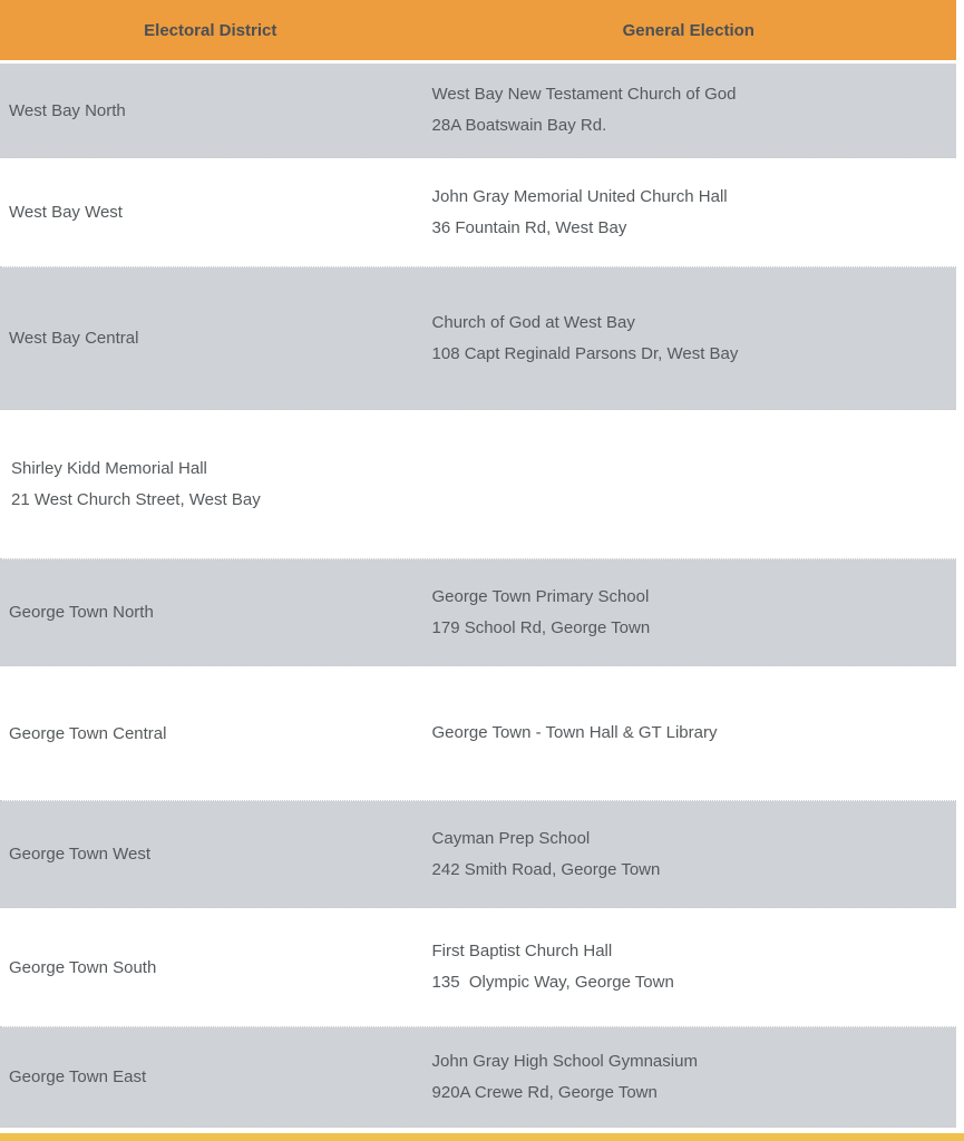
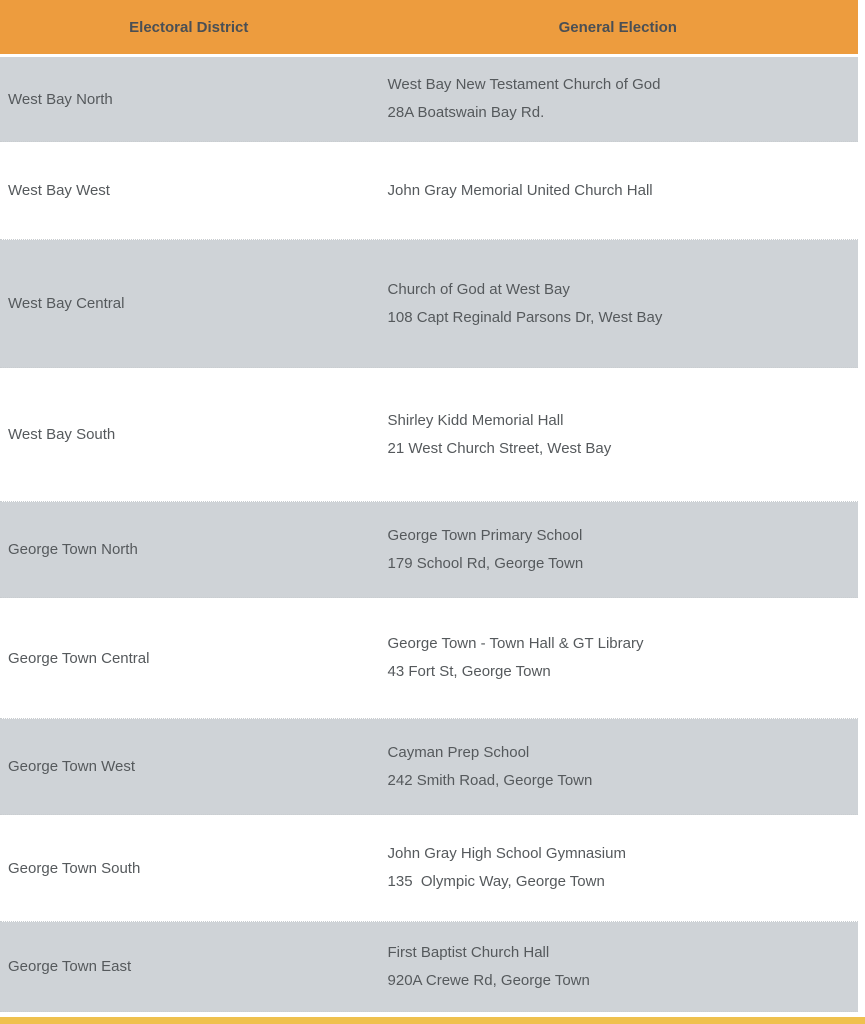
  Electoral District
  General Election
  West Bay North
  West Bay New Testament Church of God
  28A Boatswain Bay Rd.
  West Bay West
  John Gray Memorial United Church Hall
- 36 Fountain Rd, West Bay
  West Bay Central
  Church of God at West Bay
  108 Capt Reginald Parsons Dr, West Bay
+ West Bay South
  Shirley Kidd Memorial Hall
  21 West Church Street, West Bay
  George Town North
  George Town Primary School
  179 School Rd, George Town
  George Town Central
  George Town - Town Hall & GT Library
+ 43 Fort St, George Town
  George Town West
  Cayman Prep School
  242 Smith Road, George Town
  George Town South
- First Baptist Church Hall
+ John Gray High School Gymnasium
  135 Olympic Way, George Town
  George Town East
- John Gray High School Gymnasium
+ First Baptist Church Hall
  920A Crewe Rd, George Town
